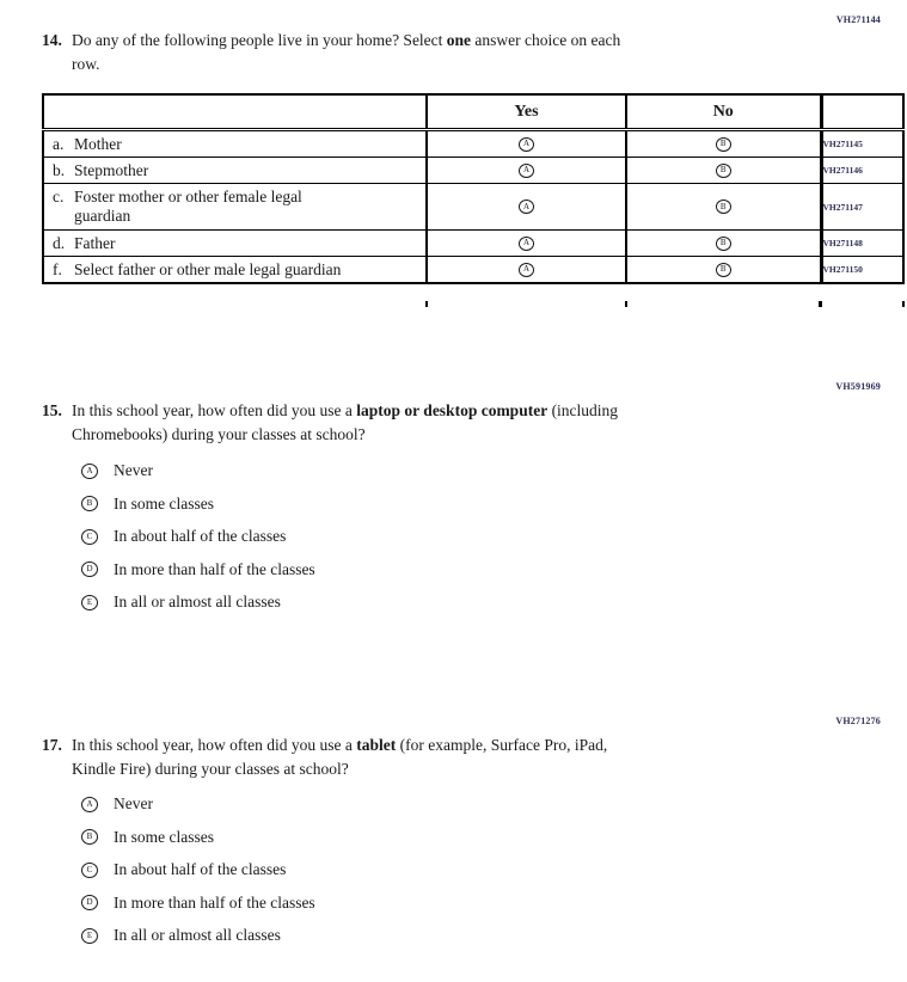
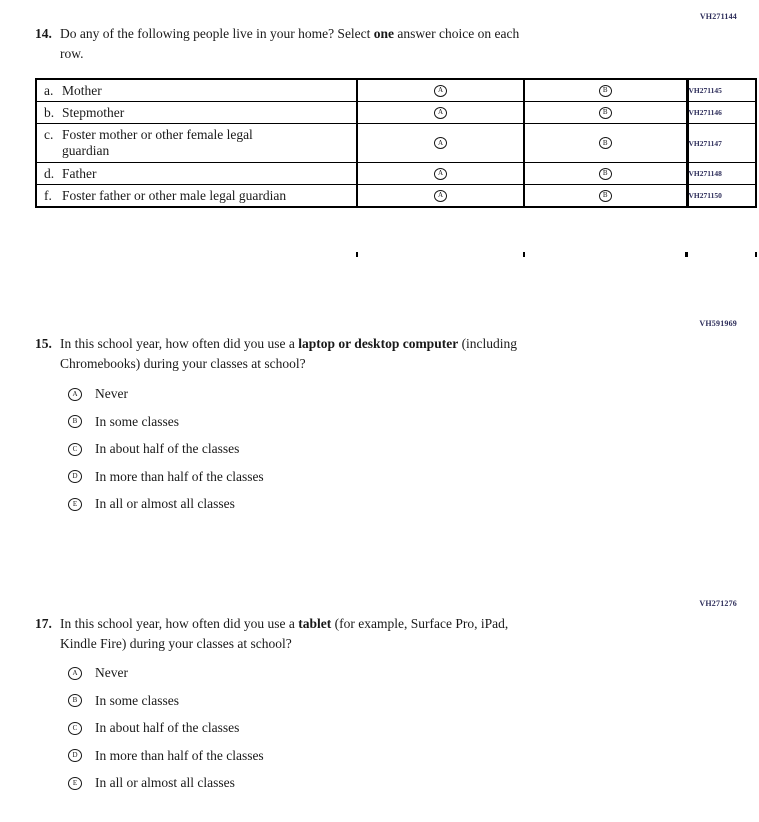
  VH271144
  14.
  Do any of the following people live in your home? Select one answer choice on each
  row.
- 	Yes	No
  a. Mother	A	B	VH271145
  b. Stepmother	A	B	VH271146
  c. Foster mother or other female legalguardian	A	B	VH271147
  d. Father	A	B	VH271148
- f. Select father or other male legal guardian	A	B	VH271150
+ f. Foster father or other male legal guardian	A	B	VH271150
  VH591969
  15.
  In this school year, how often did you use a laptop or desktop computer (including
  Chromebooks) during your classes at school?
  A
  Never
  B
  In some classes
  C
  In about half of the classes
  D
  In more than half of the classes
  E
  In all or almost all classes
  VH271276
  17.
  In this school year, how often did you use a tablet (for example, Surface Pro, iPad,
  Kindle Fire) during your classes at school?
  A
  Never
  B
  In some classes
  C
  In about half of the classes
  D
  In more than half of the classes
  E
  In all or almost all classes
